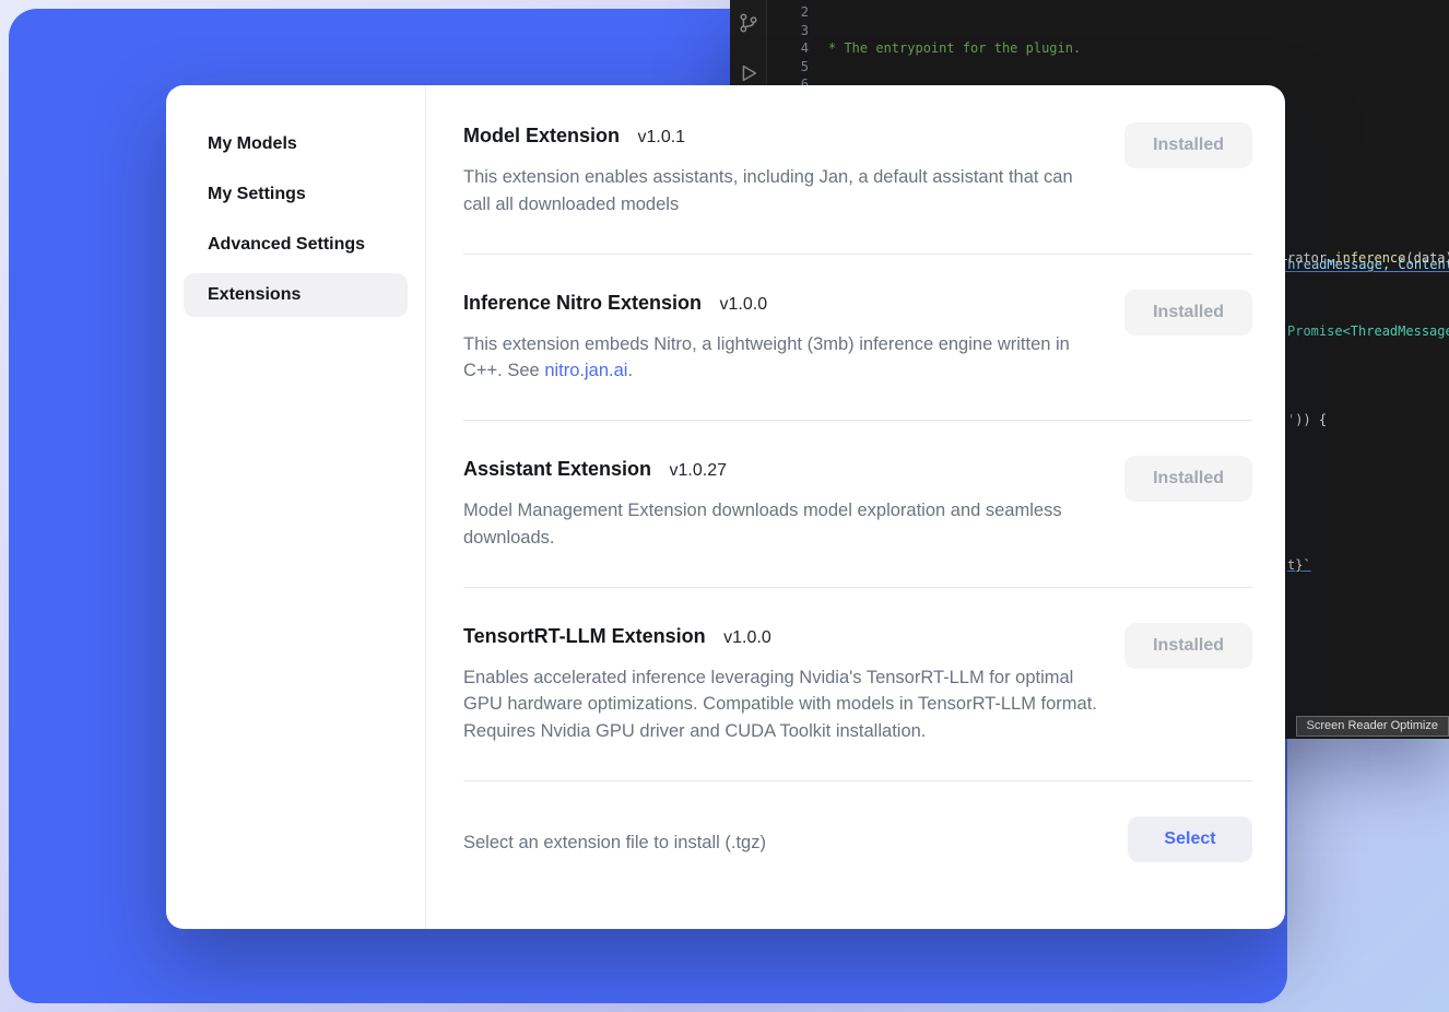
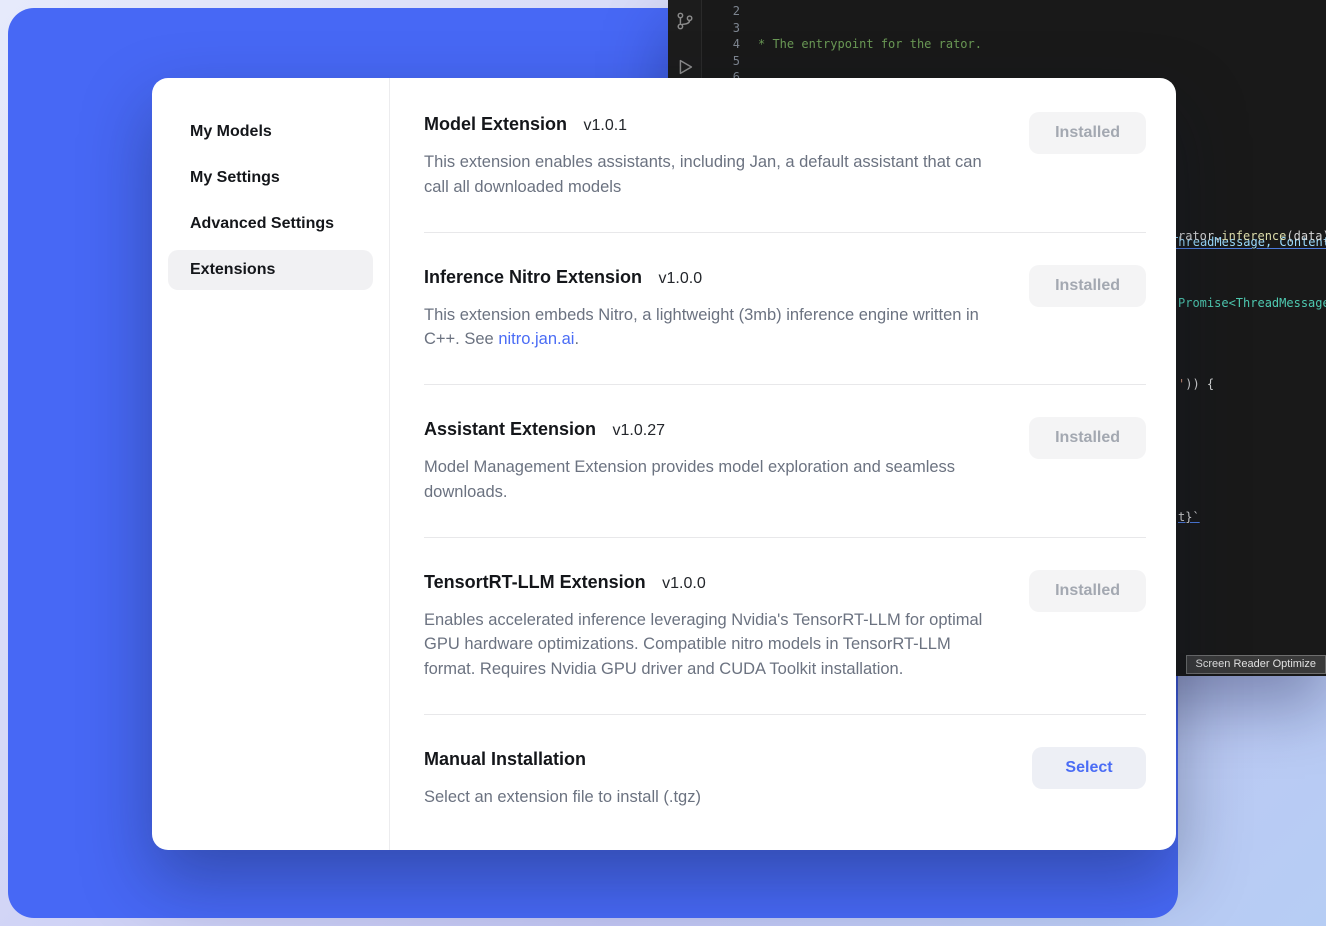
  2
  3
  4
  5
  6
- * The entrypoint for the plugin.
+ * The entrypoint for the rator.
  rator.inference(data
  Promise<ThreadMessag
  ')) {
  t}`
  Screen Reader Optimize
  My Models
  My Settings
  Advanced Settings
  Extensions
  Model Extension v1.0.1
  This extension enables assistants, including Jan, a default assistant that can call all downloaded models
  Installed
  Inference Nitro Extension v1.0.0
  This extension embeds Nitro, a lightweight (3mb) inference engine written in C++. See nitro.jan.ai.
  Installed
  Assistant Extension v1.0.27
- Model Management Extension downloads model exploration and seamless downloads.
+ Model Management Extension provides model exploration and seamless downloads.
  Installed
  TensortRT-LLM Extension v1.0.0
- Enables accelerated inference leveraging Nvidia's TensorRT-LLM for optimal GPU hardware optimizations. Compatible with models in TensorRT-LLM format. Requires Nvidia GPU driver and CUDA Toolkit installation.
+ Enables accelerated inference leveraging Nvidia's TensorRT-LLM for optimal GPU hardware optimizations. Compatible nitro models in TensorRT-LLM format. Requires Nvidia GPU driver and CUDA Toolkit installation.
  Installed
+ Manual Installation
  Select an extension file to install (.tgz)
  Select
